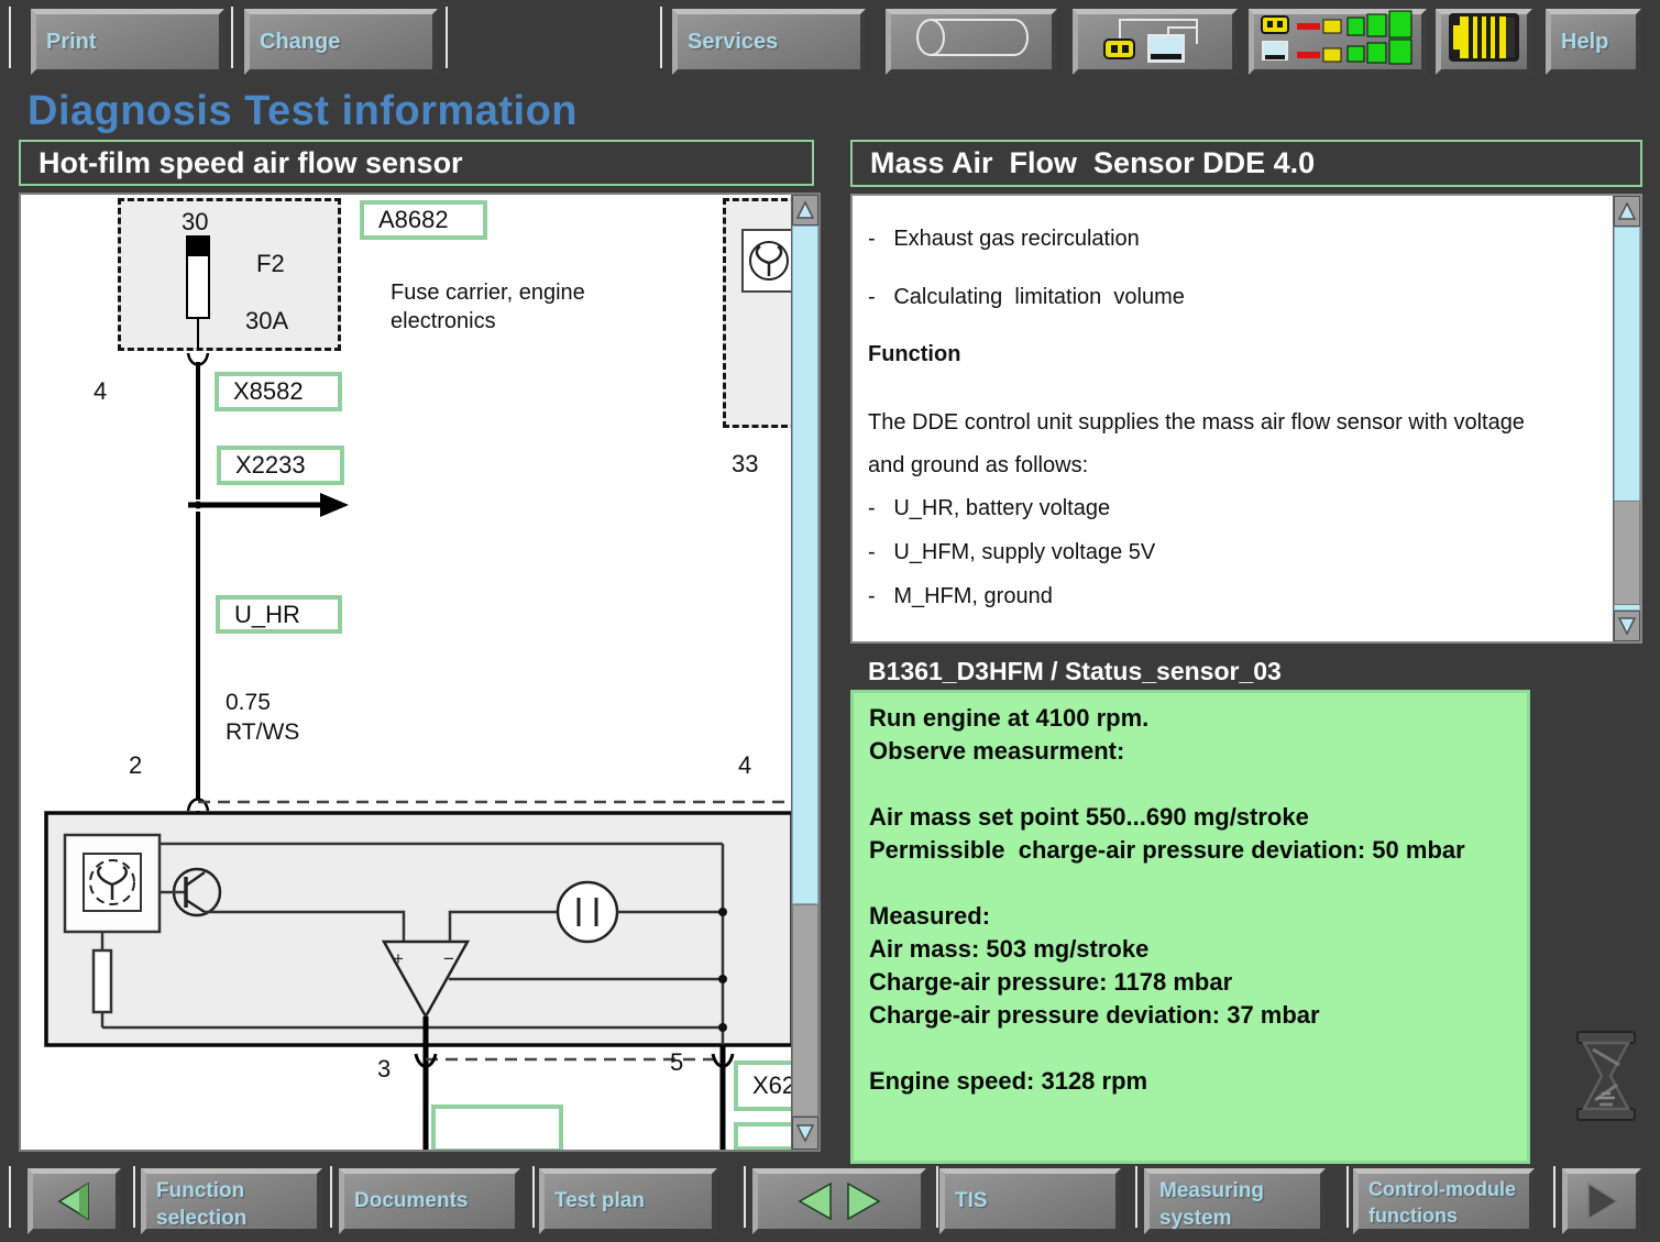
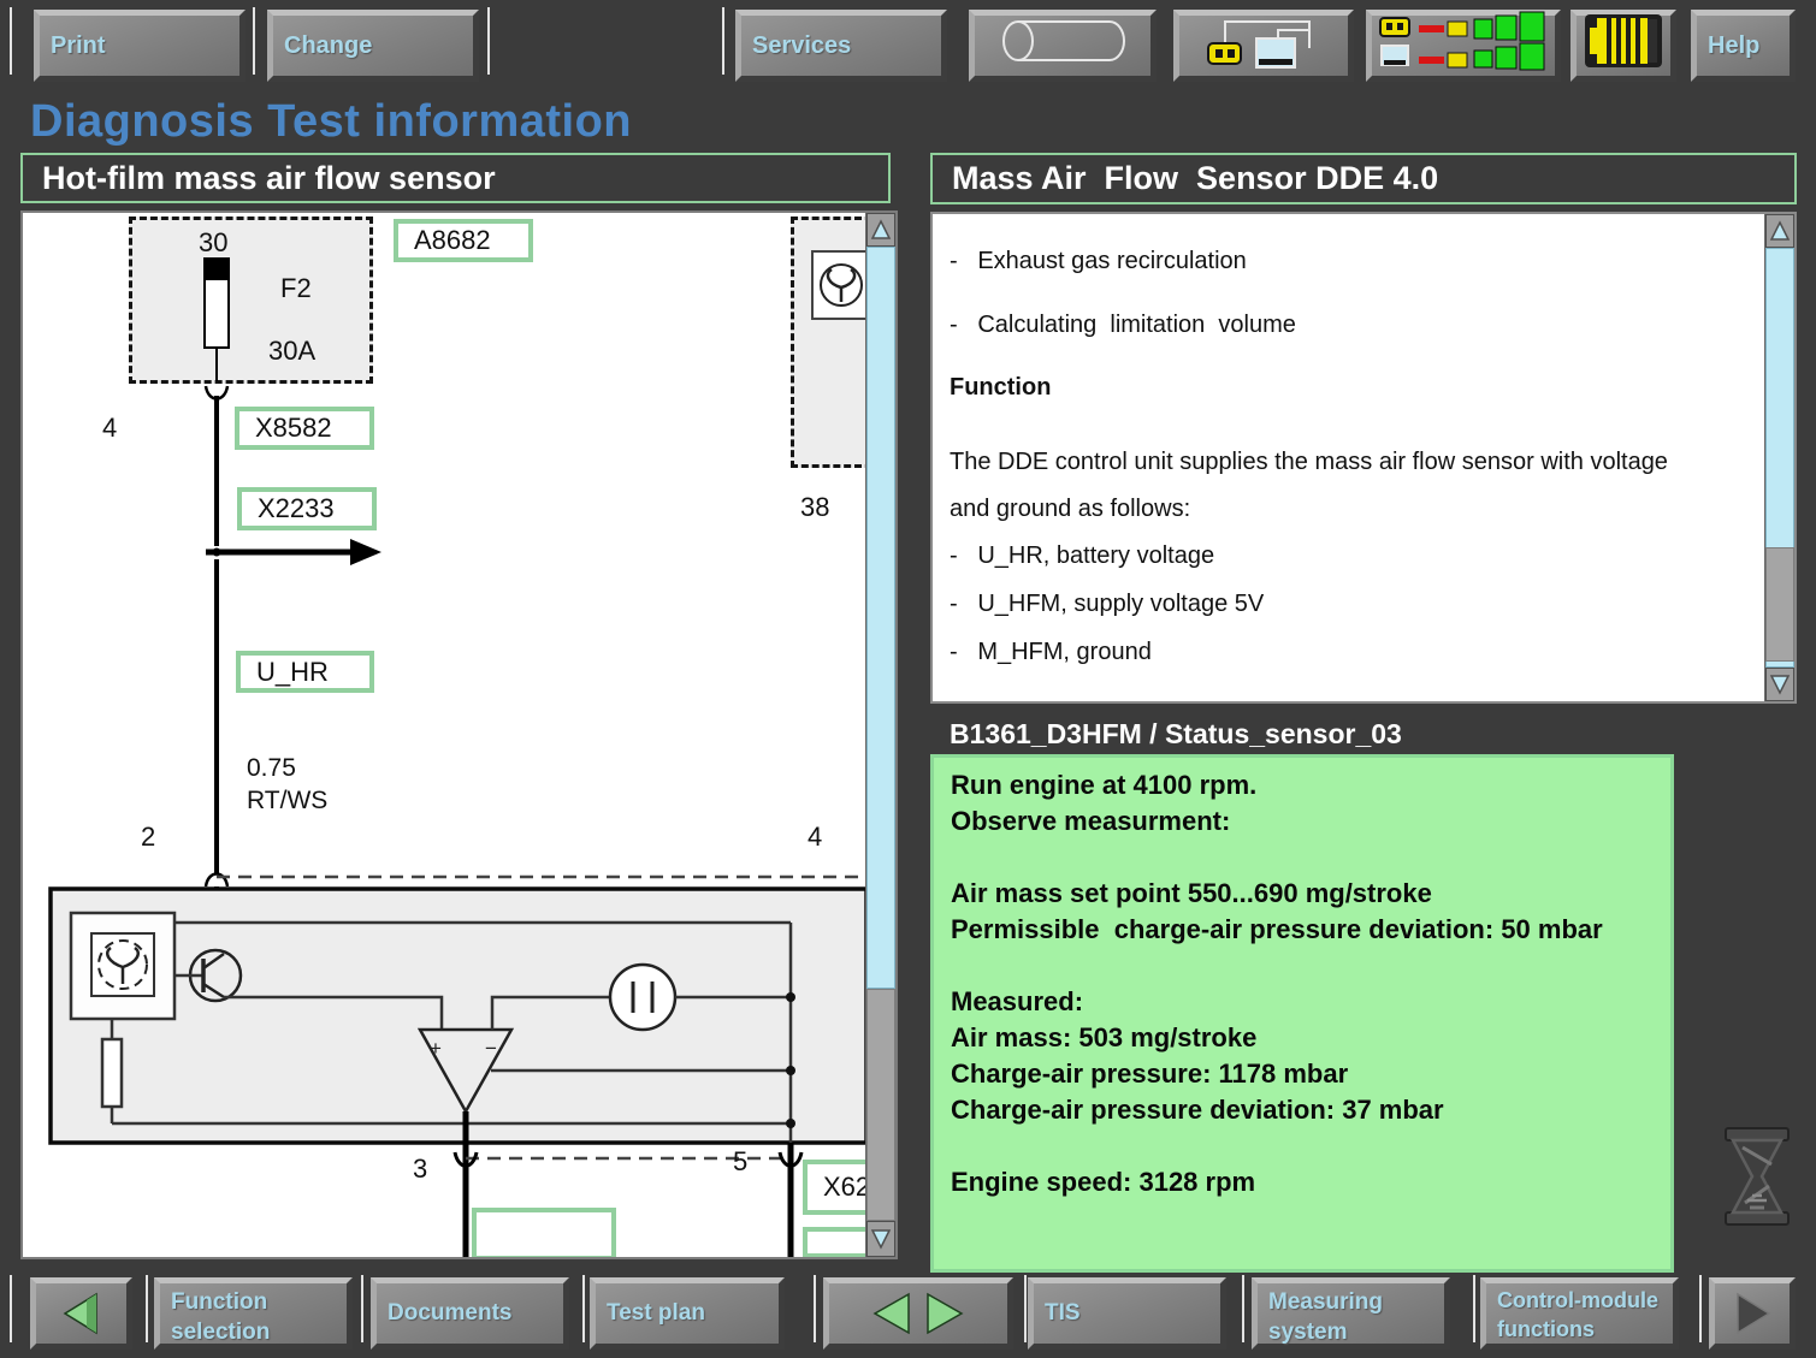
  Print
  Change
  Services
  Help
  Diagnosis Test information
- Hot-film speed air flow sensor
+ Hot-film mass air flow sensor
  Mass Air Flow Sensor DDE 4.0
  +
  −
  A8682
  X8582
  X2233
  U_HR
  X62
  30
  F2
  30A
- Fuse carrier, engine
- electronics
  4
  0.75
  RT/WS
  2
  4
- 33
+ 38
  3
  5
  - Exhaust gas recirculation
  - Calculating limitation volume
  Function
  The DDE control unit supplies the mass air flow sensor with voltage
  and ground as follows:
  - U_HR, battery voltage
  - U_HFM, supply voltage 5V
  - M_HFM, ground
  B1361_D3HFM / Status_sensor_03
  Run engine at 4100 rpm.
  Observe measurment:
  Air mass set point 550...690 mg/stroke
  Permissible charge-air pressure deviation: 50 mbar
  Measured:
  Air mass: 503 mg/stroke
  Charge-air pressure: 1178 mbar
  Charge-air pressure deviation: 37 mbar
  Engine speed: 3128 rpm
  Function selection
  Documents
  Test plan
  TIS
  Measuring system
  Control-module functions
